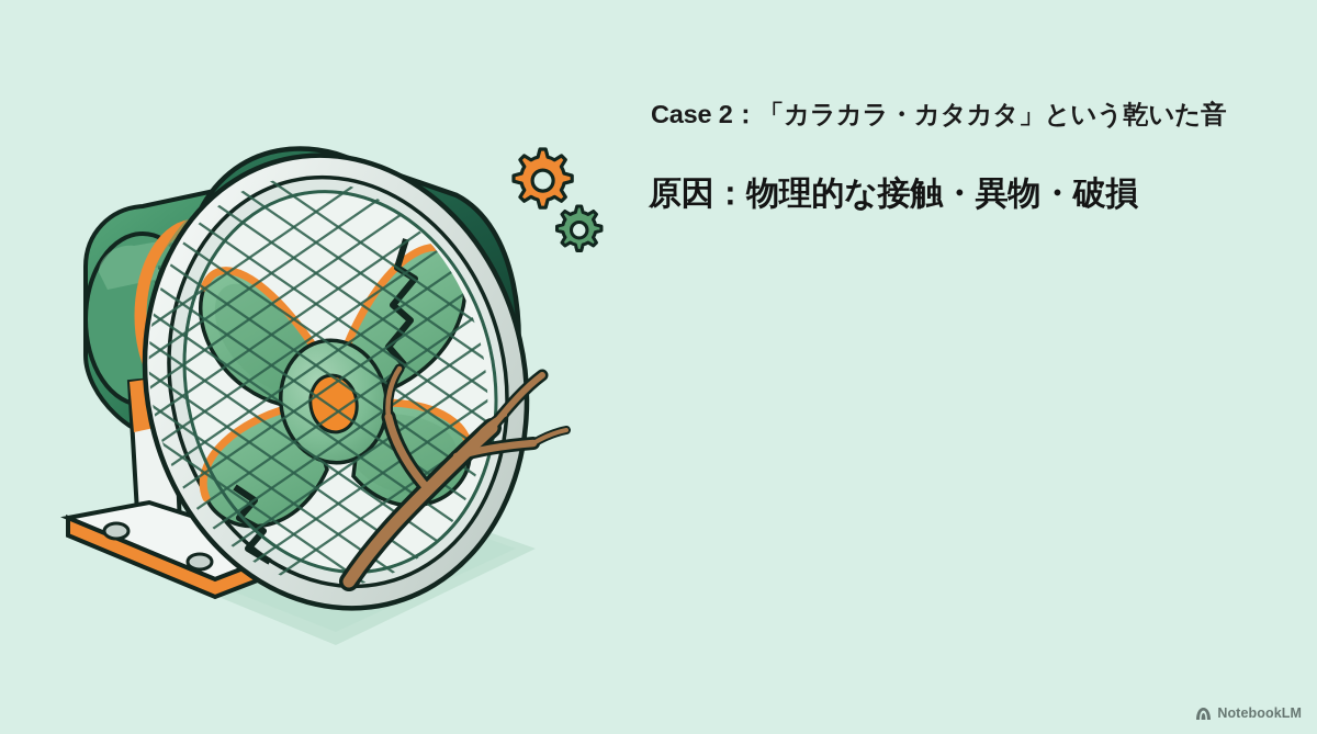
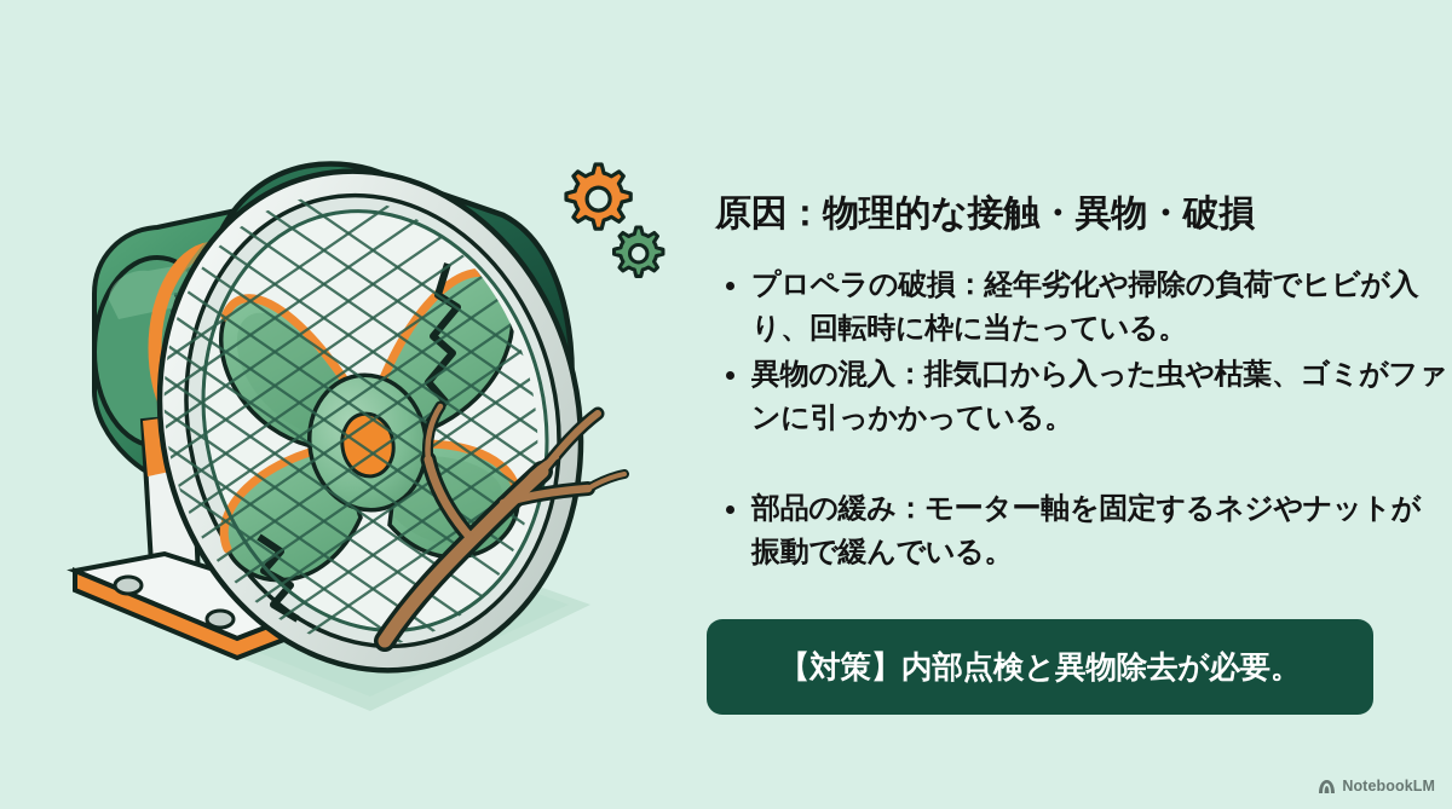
- Case 2：「カラカラ・カタカタ」という乾いた音
  原因：物理的な接触・異物・破損
+ プロペラの破損：経年劣化や掃除の負荷でヒビが入り、回転時に枠に当たっている。
+ 異物の混入：排気口から入った虫や枯葉、ゴミがファンに引っかかっている。
+ 部品の緩み：モーター軸を固定するネジやナットが振動で緩んでいる。
+ 【対策】内部点検と異物除去が必要。
  NotebookLM
